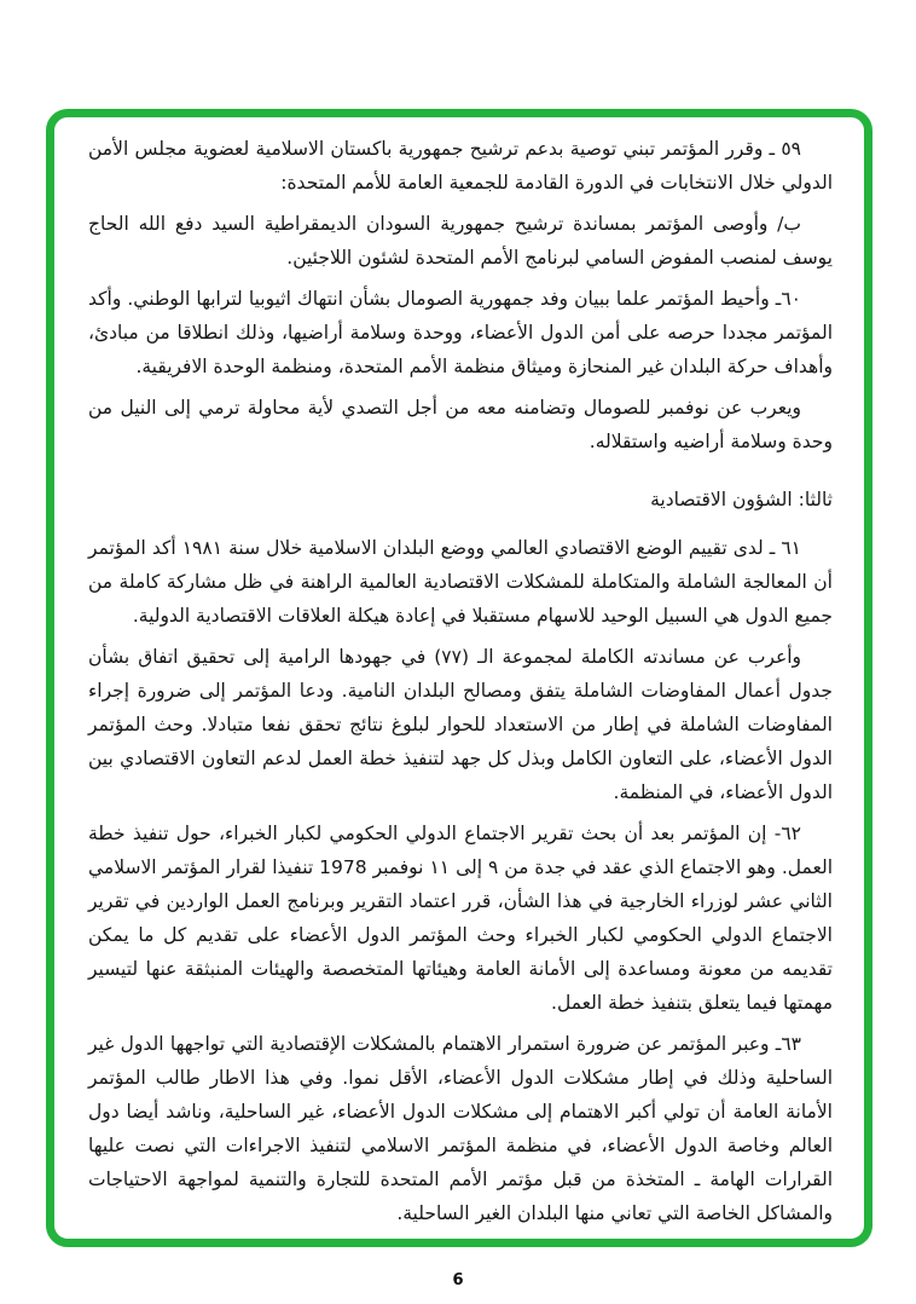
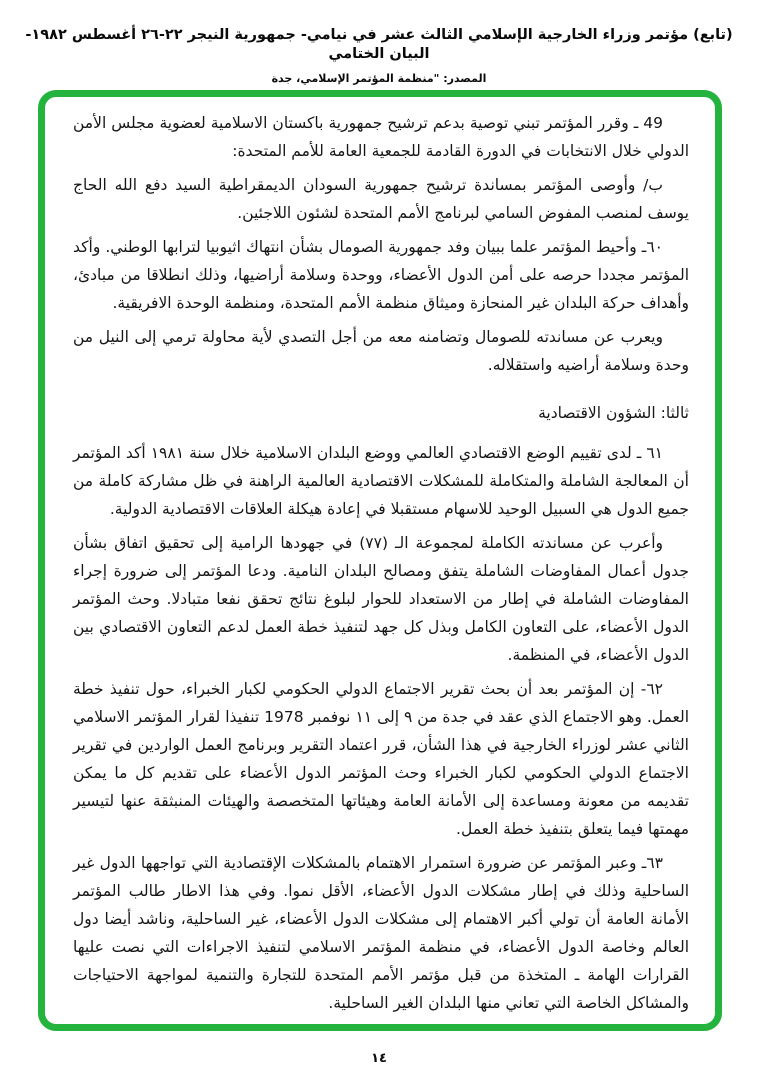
+ (تابع) مؤتمر وزراء الخارجية الإسلامي الثالث عشر في نيامي- جمهورية النيجر ٢٢-٢٦ أغسطس ١٩٨٢- البيان الختامي
+ المصدر: "منظمة المؤتمر الإسلامي، جدة
- ٥٩ ـ وقرر المؤتمر تبني توصية بدعم ترشيح جمهورية باكستان الاسلامية لعضوية مجلس الأمن الدولي خلال الانتخابات في الدورة القادمة للجمعية العامة للأمم المتحدة:
+ 49 ـ وقرر المؤتمر تبني توصية بدعم ترشيح جمهورية باكستان الاسلامية لعضوية مجلس الأمن الدولي خلال الانتخابات في الدورة القادمة للجمعية العامة للأمم المتحدة:
  ب/ وأوصى المؤتمر بمساندة ترشيح جمهورية السودان الديمقراطية السيد دفع الله الحاج يوسف لمنصب المفوض السامي لبرنامج الأمم المتحدة لشئون اللاجئين.
  ٦٠ـ وأحيط المؤتمر علما ببيان وفد جمهورية الصومال بشأن انتهاك اثيوبيا لترابها الوطني. وأكد المؤتمر مجددا حرصه على أمن الدول الأعضاء، ووحدة وسلامة أراضيها، وذلك انطلاقا من مبادئ، وأهداف حركة البلدان غير المنحازة وميثاق منظمة الأمم المتحدة، ومنظمة الوحدة الافريقية.
- ويعرب عن نوفمبر للصومال وتضامنه معه من أجل التصدي لأية محاولة ترمي إلى النيل من وحدة وسلامة أراضيه واستقلاله.
+ ويعرب عن مساندته للصومال وتضامنه معه من أجل التصدي لأية محاولة ترمي إلى النيل من وحدة وسلامة أراضيه واستقلاله.
  ثالثا: الشؤون الاقتصادية
  ٦١ ـ لدى تقييم الوضع الاقتصادي العالمي ووضع البلدان الاسلامية خلال سنة ١٩٨١ أكد المؤتمر أن المعالجة الشاملة والمتكاملة للمشكلات الاقتصادية العالمية الراهنة في ظل مشاركة كاملة من جميع الدول هي السبيل الوحيد للاسهام مستقبلا في إعادة هيكلة العلاقات الاقتصادية الدولية.
  وأعرب عن مساندته الكاملة لمجموعة الـ (٧٧) في جهودها الرامية إلى تحقيق اتفاق بشأن جدول أعمال المفاوضات الشاملة يتفق ومصالح البلدان النامية. ودعا المؤتمر إلى ضرورة إجراء المفاوضات الشاملة في إطار من الاستعداد للحوار لبلوغ نتائج تحقق نفعا متبادلا. وحث المؤتمر الدول الأعضاء، على التعاون الكامل وبذل كل جهد لتنفيذ خطة العمل لدعم التعاون الاقتصادي بين الدول الأعضاء، في المنظمة.
  ٦٢- إن المؤتمر بعد أن بحث تقرير الاجتماع الدولي الحكومي لكبار الخبراء، حول تنفيذ خطة العمل. وهو الاجتماع الذي عقد في جدة من ٩ إلى ١١ نوفمبر 1978 تنفيذا لقرار المؤتمر الاسلامي الثاني عشر لوزراء الخارجية في هذا الشأن، قرر اعتماد التقرير وبرنامج العمل الواردين في تقرير الاجتماع الدولي الحكومي لكبار الخبراء وحث المؤتمر الدول الأعضاء على تقديم كل ما يمكن تقديمه من معونة ومساعدة إلى الأمانة العامة وهيئاتها المتخصصة والهيئات المنبثقة عنها لتيسير مهمتها فيما يتعلق بتنفيذ خطة العمل.
  ٦٣ـ وعبر المؤتمر عن ضرورة استمرار الاهتمام بالمشكلات الإقتصادية التي تواجهها الدول غير الساحلية وذلك في إطار مشكلات الدول الأعضاء، الأقل نموا. وفي هذا الاطار طالب المؤتمر الأمانة العامة أن تولي أكبر الاهتمام إلى مشكلات الدول الأعضاء، غير الساحلية، وناشد أيضا دول العالم وخاصة الدول الأعضاء، في منظمة المؤتمر الاسلامي لتنفيذ الاجراءات التي نصت عليها القرارات الهامة ـ المتخذة من قبل مؤتمر الأمم المتحدة للتجارة والتنمية لمواجهة الاحتياجات والمشاكل الخاصة التي تعاني منها البلدان الغير الساحلية.
- 6
+ ١٤
